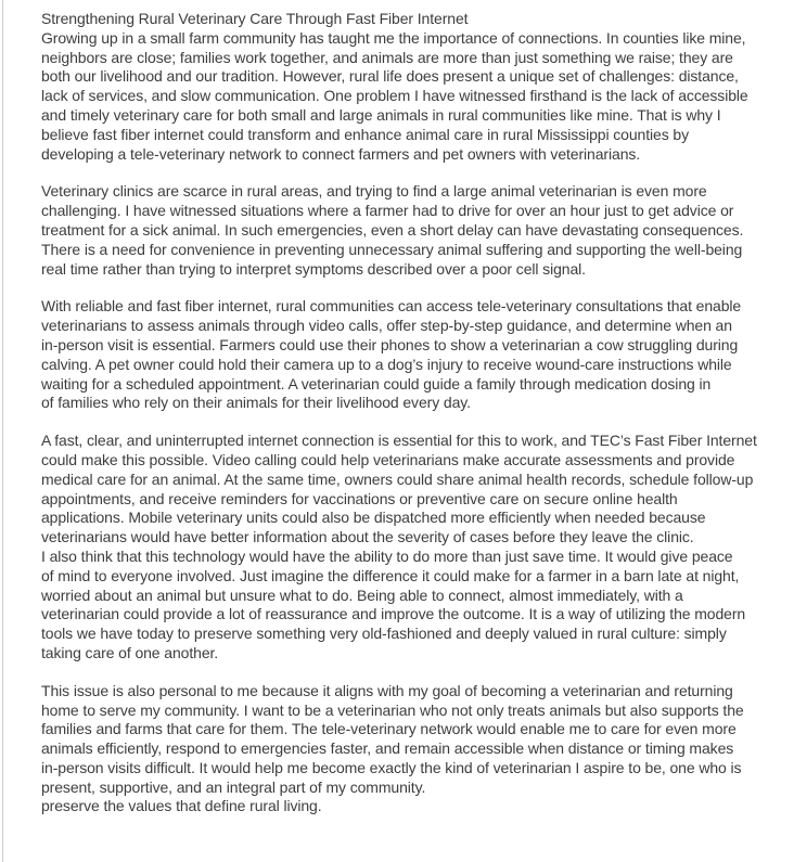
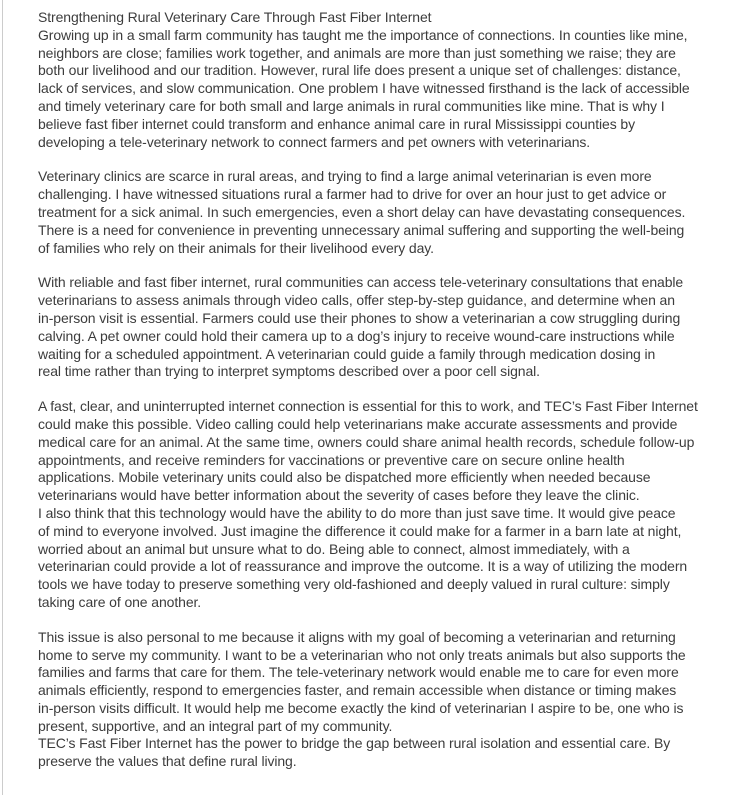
  Strengthening Rural Veterinary Care Through Fast Fiber Internet
  Growing up in a small farm community has taught me the importance of connections. In counties like mine,
  neighbors are close; families work together, and animals are more than just something we raise; they are
  both our livelihood and our tradition. However, rural life does present a unique set of challenges: distance,
  lack of services, and slow communication. One problem I have witnessed firsthand is the lack of accessible
  and timely veterinary care for both small and large animals in rural communities like mine. That is why I
  believe fast fiber internet could transform and enhance animal care in rural Mississippi counties by
  developing a tele-veterinary network to connect farmers and pet owners with veterinarians.
  Veterinary clinics are scarce in rural areas, and trying to find a large animal veterinarian is even more
- challenging. I have witnessed situations where a farmer had to drive for over an hour just to get advice or
+ challenging. I have witnessed situations rural a farmer had to drive for over an hour just to get advice or
  treatment for a sick animal. In such emergencies, even a short delay can have devastating consequences.
  There is a need for convenience in preventing unnecessary animal suffering and supporting the well-being
- real time rather than trying to interpret symptoms described over a poor cell signal.
+ of families who rely on their animals for their livelihood every day.
  With reliable and fast fiber internet, rural communities can access tele-veterinary consultations that enable
  veterinarians to assess animals through video calls, offer step-by-step guidance, and determine when an
  in-person visit is essential. Farmers could use their phones to show a veterinarian a cow struggling during
  calving. A pet owner could hold their camera up to a dog’s injury to receive wound-care instructions while
  waiting for a scheduled appointment. A veterinarian could guide a family through medication dosing in
- of families who rely on their animals for their livelihood every day.
+ real time rather than trying to interpret symptoms described over a poor cell signal.
  A fast, clear, and uninterrupted internet connection is essential for this to work, and TEC’s Fast Fiber Internet
  could make this possible. Video calling could help veterinarians make accurate assessments and provide
  medical care for an animal. At the same time, owners could share animal health records, schedule follow-up
  appointments, and receive reminders for vaccinations or preventive care on secure online health
  applications. Mobile veterinary units could also be dispatched more efficiently when needed because
  veterinarians would have better information about the severity of cases before they leave the clinic.
  I also think that this technology would have the ability to do more than just save time. It would give peace
  of mind to everyone involved. Just imagine the difference it could make for a farmer in a barn late at night,
  worried about an animal but unsure what to do. Being able to connect, almost immediately, with a
  veterinarian could provide a lot of reassurance and improve the outcome. It is a way of utilizing the modern
  tools we have today to preserve something very old-fashioned and deeply valued in rural culture: simply
  taking care of one another.
  This issue is also personal to me because it aligns with my goal of becoming a veterinarian and returning
  home to serve my community. I want to be a veterinarian who not only treats animals but also supports the
  families and farms that care for them. The tele-veterinary network would enable me to care for even more
  animals efficiently, respond to emergencies faster, and remain accessible when distance or timing makes
  in-person visits difficult. It would help me become exactly the kind of veterinarian I aspire to be, one who is
  present, supportive, and an integral part of my community.
+ TEC’s Fast Fiber Internet has the power to bridge the gap between rural isolation and essential care. By
  preserve the values that define rural living.
